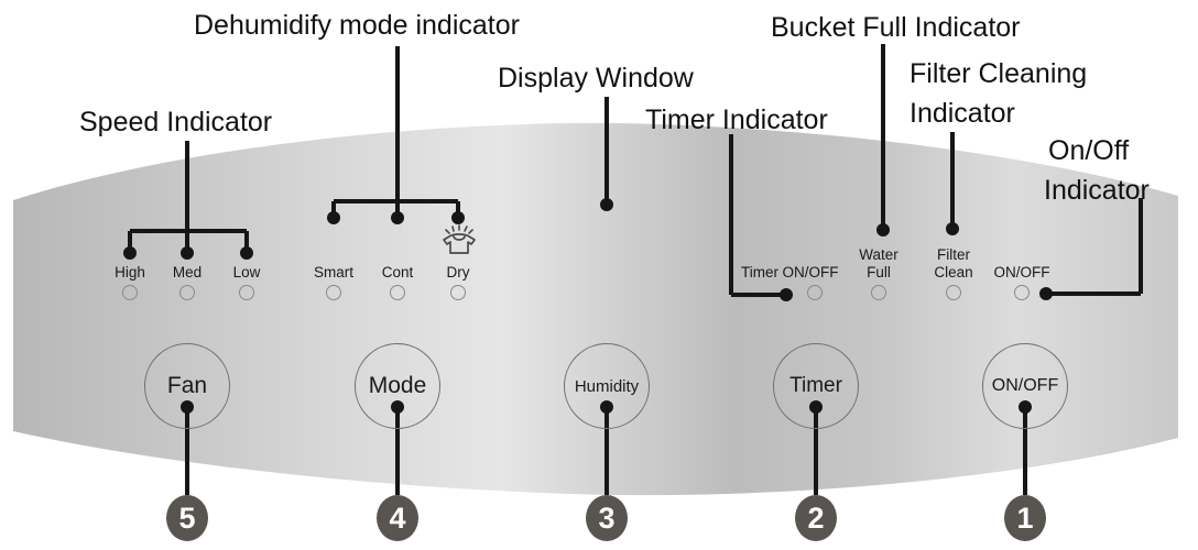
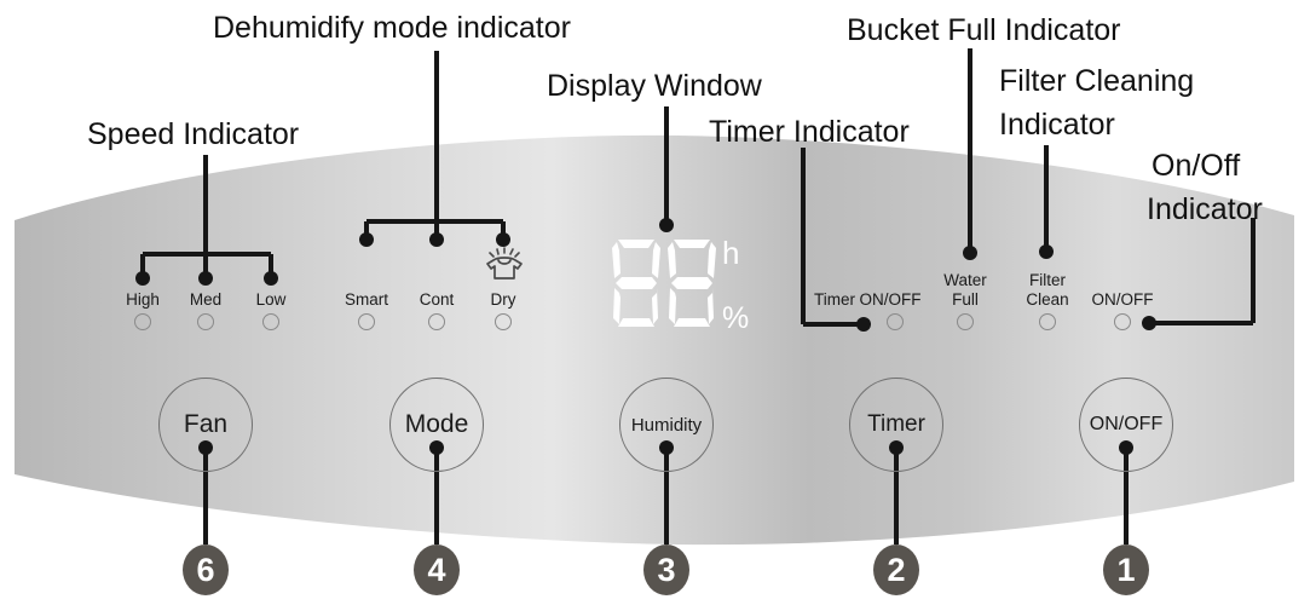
  Speed Indicator
  Dehumidify mode indicator
  Display Window
  Timer Indicator
  Bucket Full Indicator
  Filter Cleaning
  Indicator
  On/Off
  Indicator
  High
  Med
  Low
  Smart
  Cont
  Dry
+ h
+ %
  Timer
  ON/OFF
  Water
  Full
  Filter
  Clean
  ON/OFF
  Fan
  Mode
  Humidity
  Timer
  ON/OFF
- 5
+ 6
  4
  3
  2
  1
